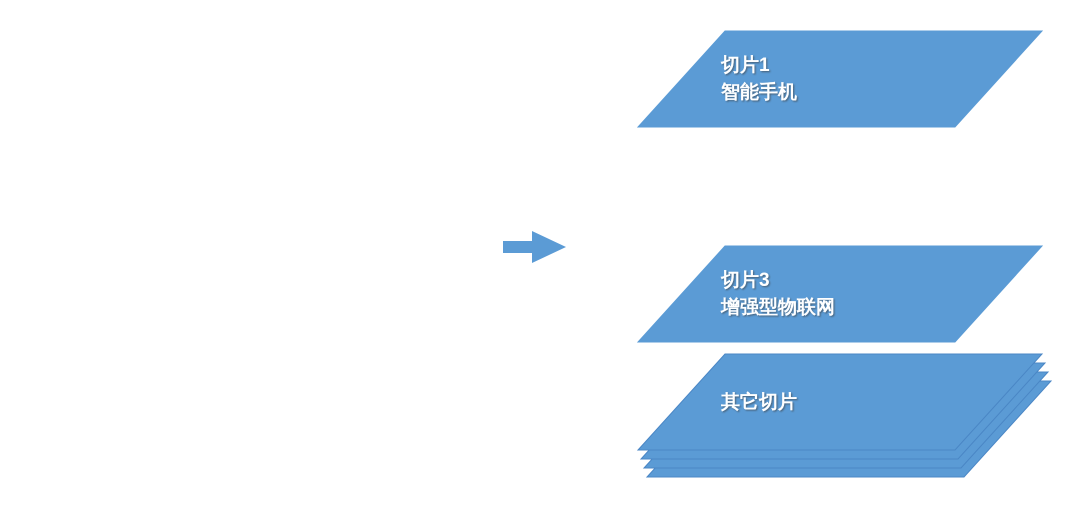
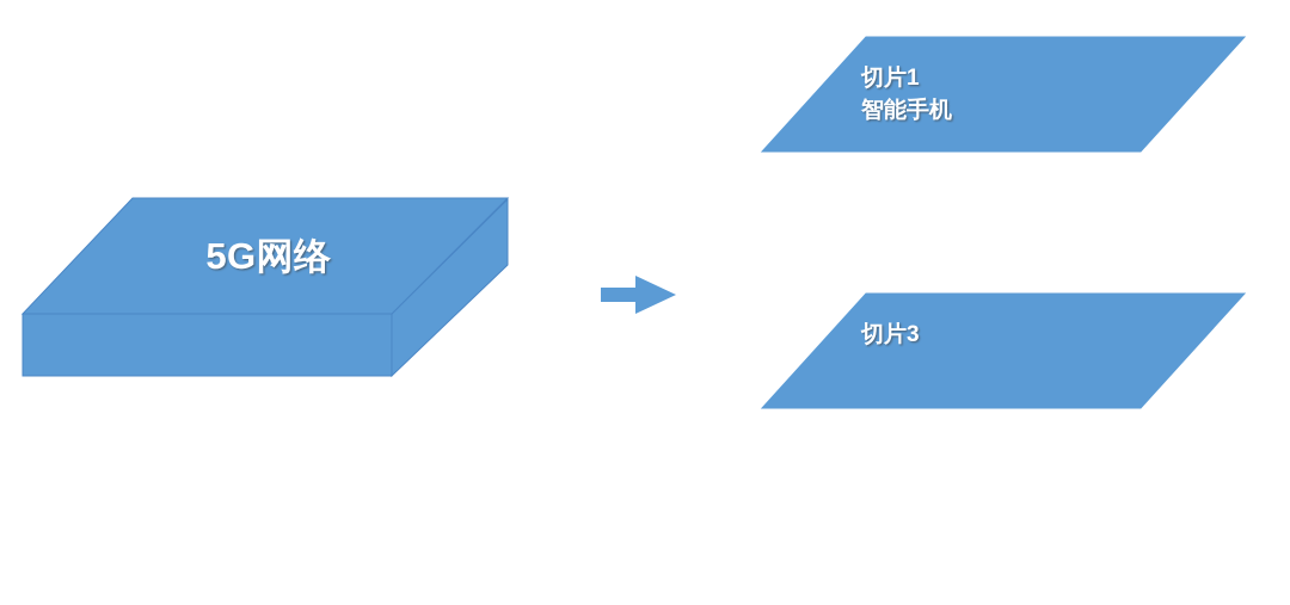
+ 5G网络
  切片1
  智能手机
  切片3
- 增强型物联网
- 其它切片
